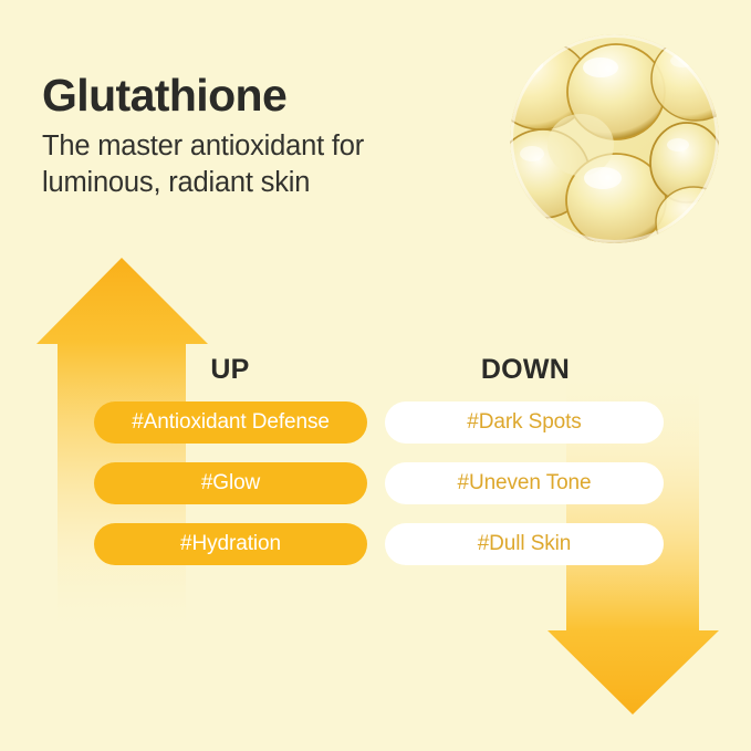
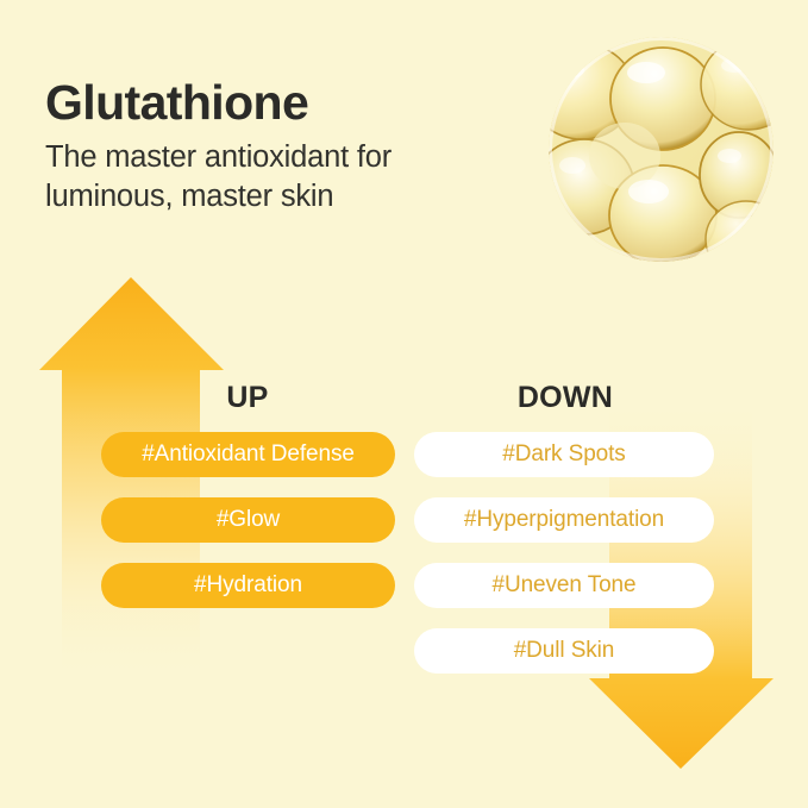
  Glutathione
- The master antioxidant for luminous, radiant skin
+ The master antioxidant for luminous, master skin
  UP
  DOWN
  #Antioxidant Defense
  #Glow
  #Hydration
  #Dark Spots
+ #Hyperpigmentation
  #Uneven Tone
  #Dull Skin
